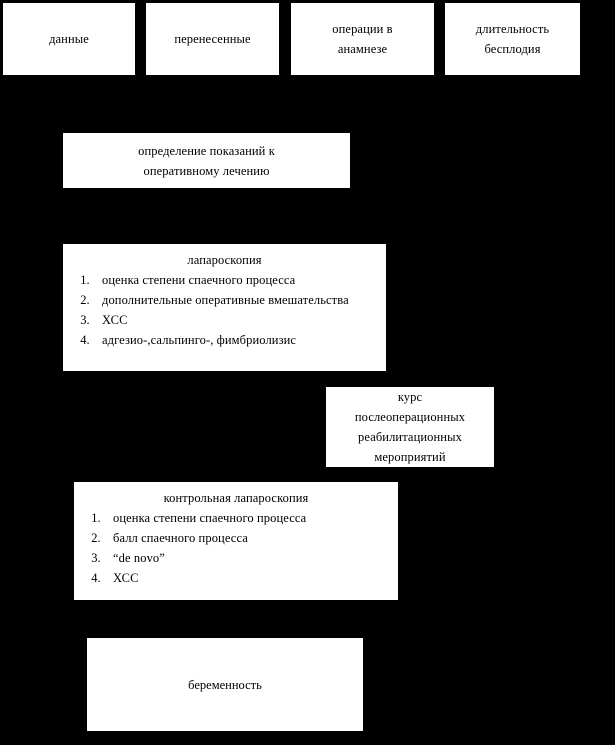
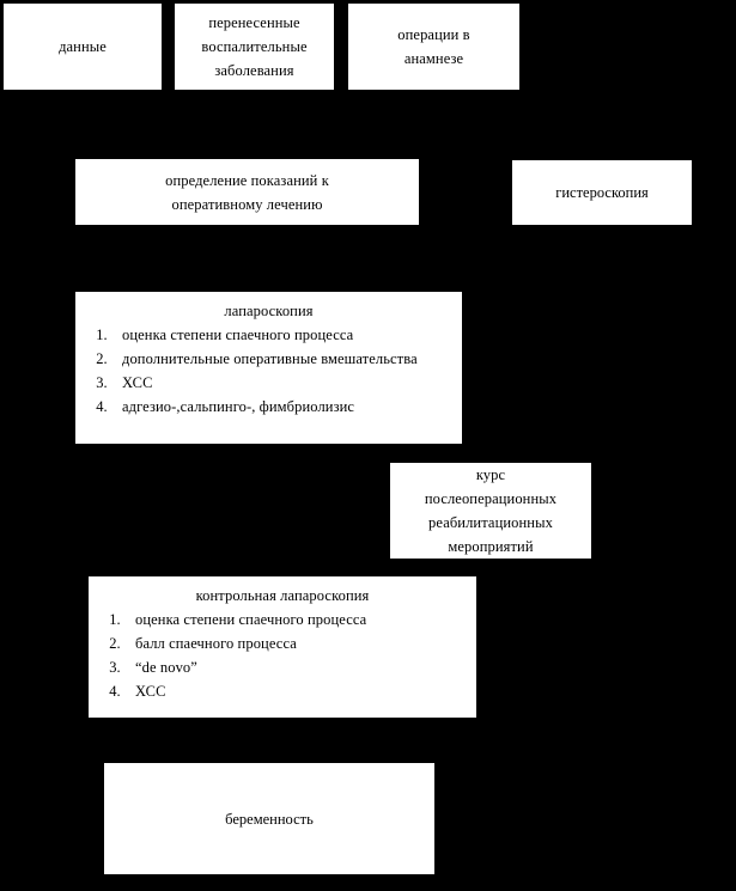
  данные
  перенесенные
+ воспалительные
+ заболевания
  операции в
  анамнезе
- длительность
- бесплодия
  определение показаний к
  оперативному лечению
+ гистероскопия
  лапароскопия
  оценка степени спаечного процесса
  дополнительные оперативные вмешательства
  ХСС
  адгезио-,сальпинго-, фимбриолизис
  курс
  послеоперационных
  реабилитационных
  мероприятий
  контрольная лапароскопия
  оценка степени спаечного процесса
  балл спаечного процесса
  “de novo”
  ХСС
  беременность
